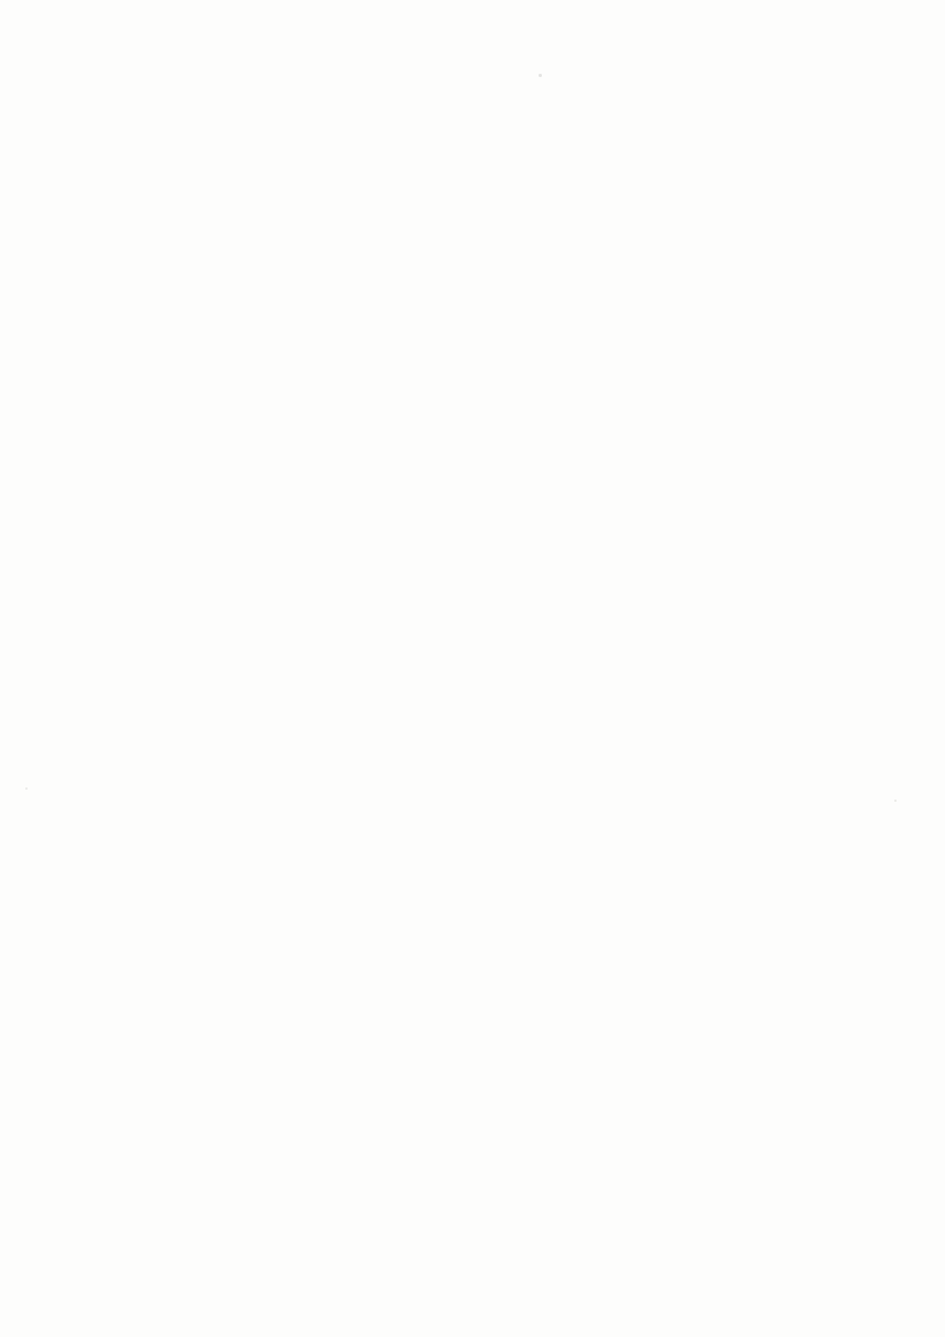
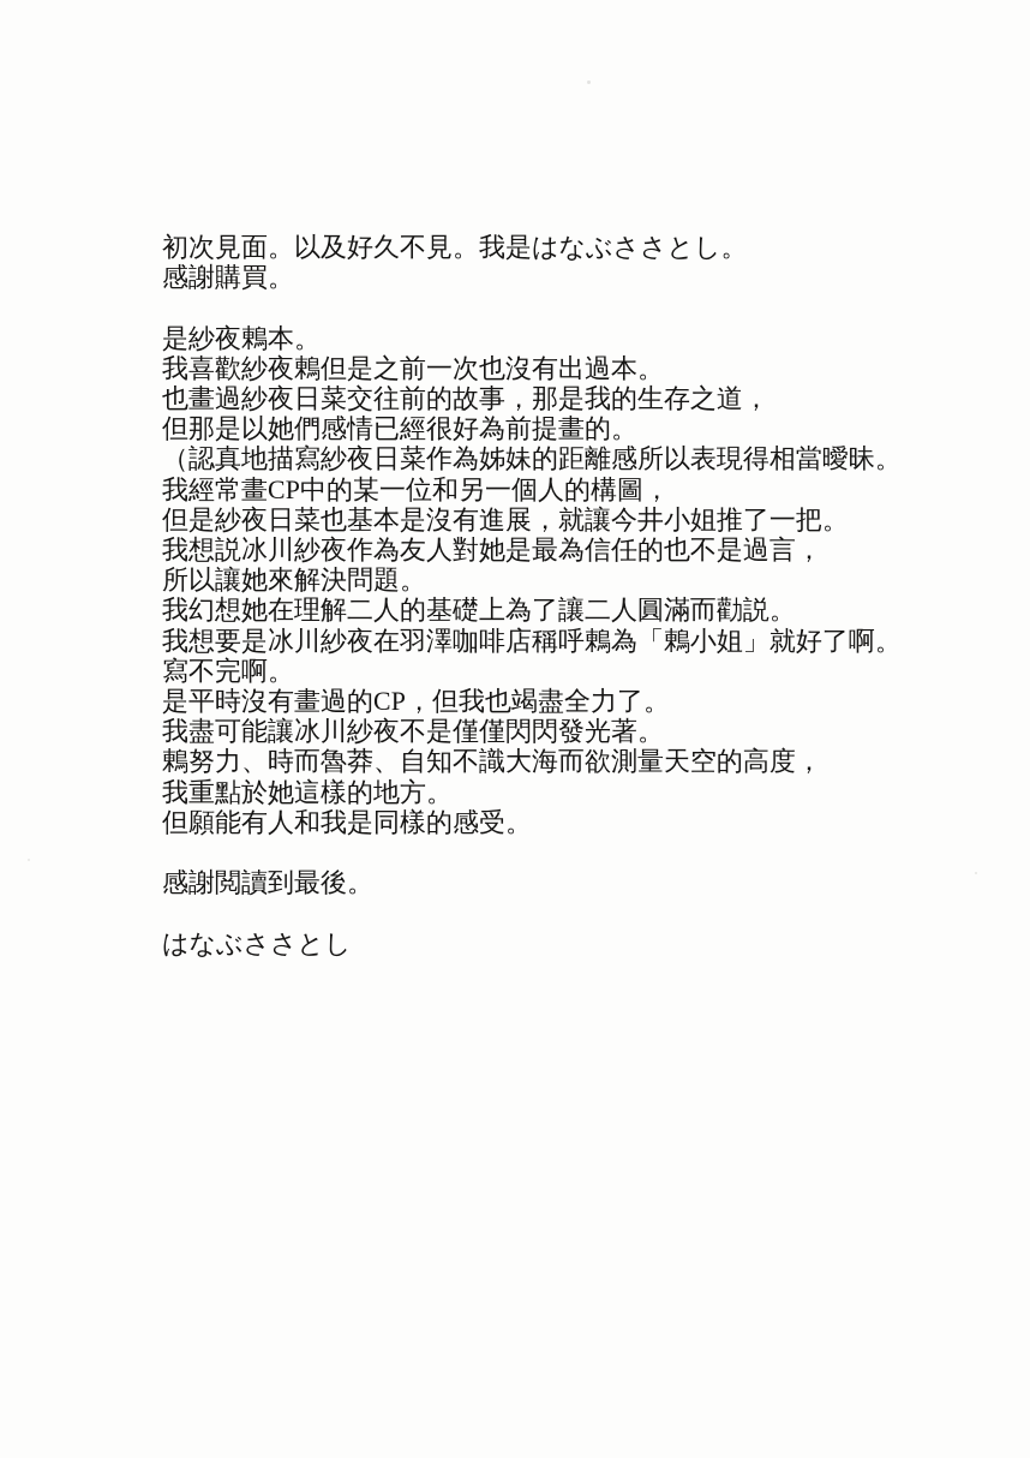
+ 初次見面。以及好久不見。我是はなぶささとし。
+ 感謝購買。
+ 是紗夜鶇本。
+ 我喜歡紗夜鶇但是之前一次也沒有出過本。
+ 也畫過紗夜日菜交往前的故事，那是我的生存之道，
+ 但那是以她們感情已經很好為前提畫的。
+ （認真地描寫紗夜日菜作為姊妹的距離感所以表現得相當曖昧。
+ 我經常畫CP中的某一位和另一個人的構圖，
+ 但是紗夜日菜也基本是沒有進展，就讓今井小姐推了一把。
+ 我想説冰川紗夜作為友人對她是最為信任的也不是過言，
+ 所以讓她來解決問題。
+ 我幻想她在理解二人的基礎上為了讓二人圓滿而勸説。
+ 我想要是冰川紗夜在羽澤咖啡店稱呼鶇為「鶇小姐」就好了啊。
+ 寫不完啊。
+ 是平時沒有畫過的CP，但我也竭盡全力了。
+ 我盡可能讓冰川紗夜不是僅僅閃閃發光著。
+ 鶇努力、時而魯莽、自知不識大海而欲測量天空的高度，
+ 我重點於她這樣的地方。
+ 但願能有人和我是同樣的感受。
+ 感謝閲讀到最後。
+ はなぶささとし
